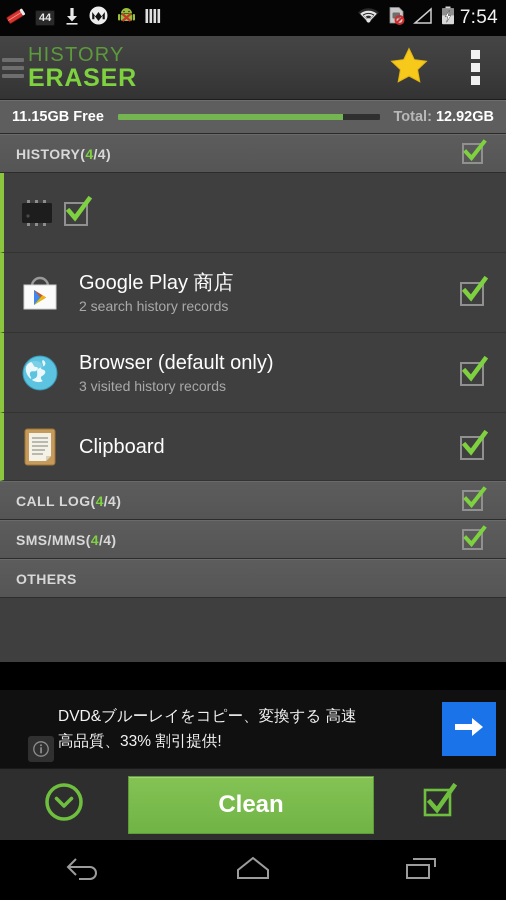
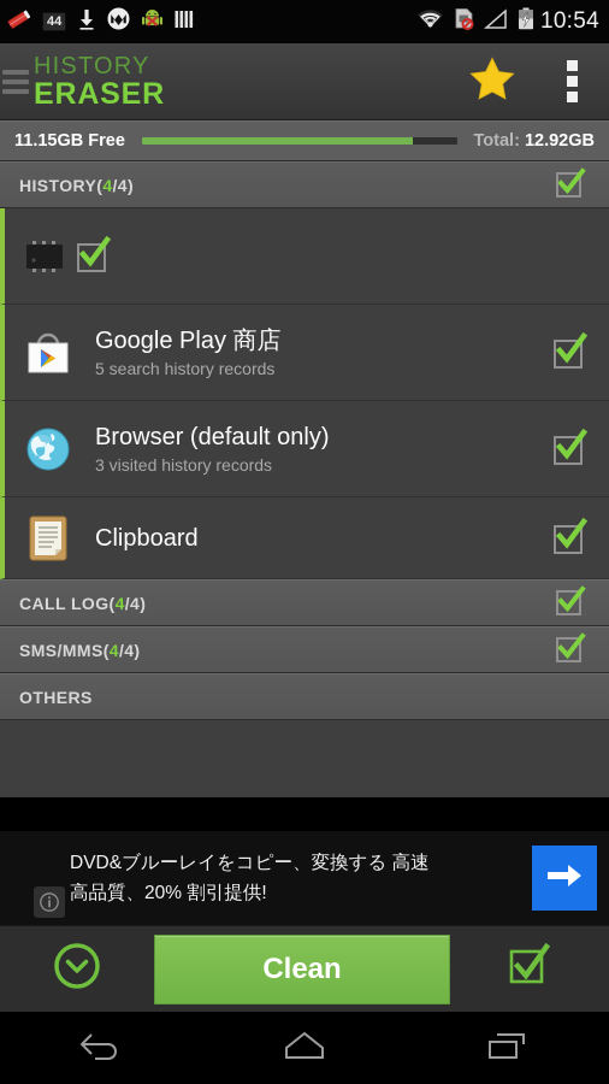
  44
- 7:54
+ 10:54
  HISTORY
  ERASER
  11.15GB Free
  Total: 12.92GB
  HISTORY(4/4)
  Google Play 商店
- 2 search history records
+ 5 search history records
  Browser (default only)
  3 visited history records
  Clipboard
  CALL LOG(4/4)
  SMS/MMS(4/4)
  OTHERS
  DVD&ブルーレイをコピー、変換する 高速
- 高品質、33% 割引提供!
+ 高品質、20% 割引提供!
  Clean
